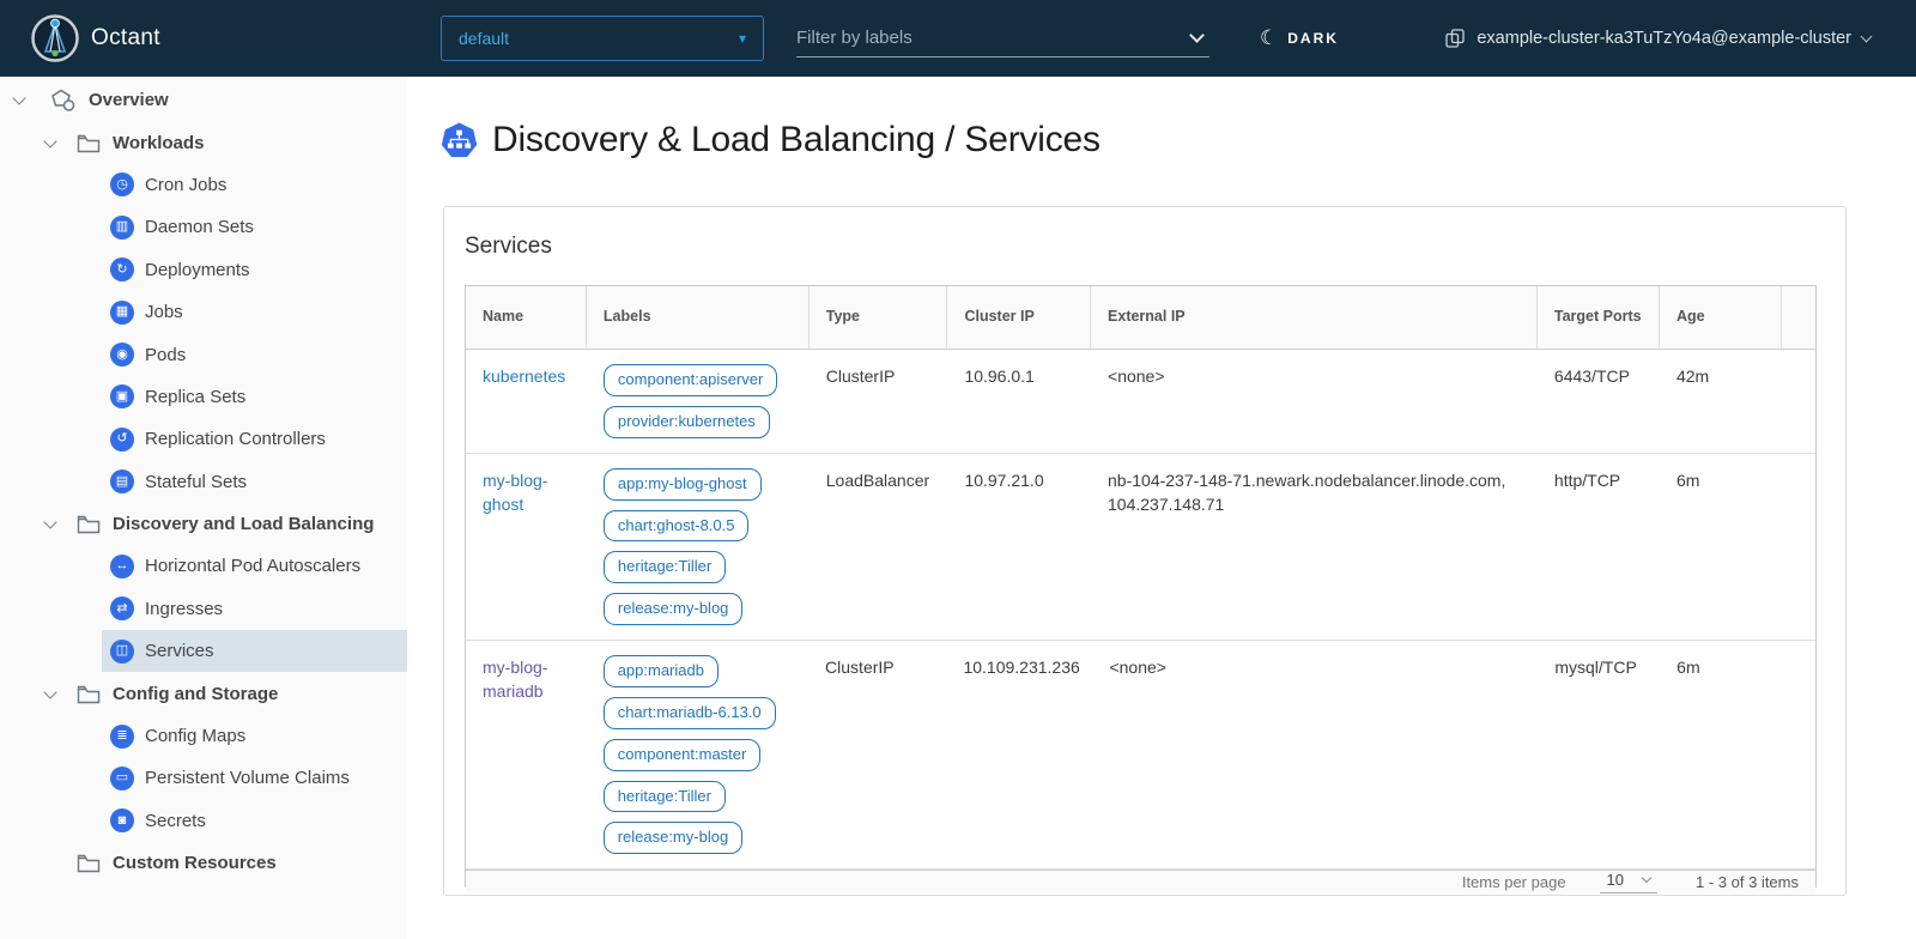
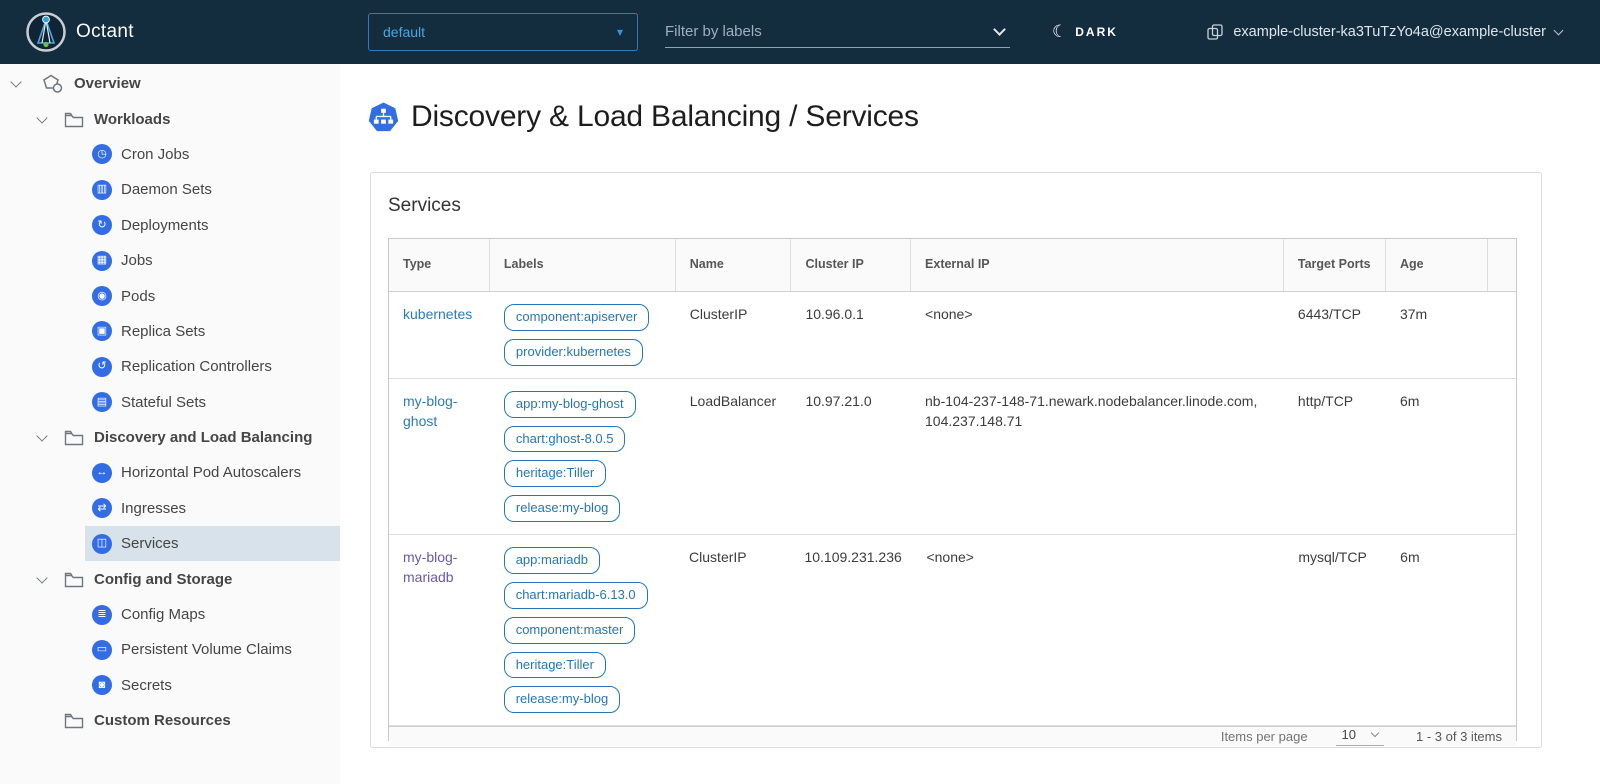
  Octant
  default
  ▾
  Filter by labels
  ☾
  DARK
  example-cluster-ka3TuTzYo4a@example-cluster
  Overview
  Workloads
  ◷
  Cron Jobs
  ▥
  Daemon Sets
  ↻
  Deployments
  ▦
  Jobs
  ◉
  Pods
  ▣
  Replica Sets
  ↺
  Replication Controllers
  ▤
  Stateful Sets
  Discovery and Load Balancing
  ↔
  Horizontal Pod Autoscalers
  ⇄
  Ingresses
  ◫
  Services
  Config and Storage
  ≣
  Config Maps
  ▭
  Persistent Volume Claims
  ◙
  Secrets
  Custom Resources
  Discovery & Load Balancing / Services
  Services
- Name
+ Type
  Labels
- Type
+ Name
  Cluster IP
  External IP
  Target Ports
  Age
  kubernetes
  component:apiserver
  provider:kubernetes
  ClusterIP
  10.96.0.1
  <none>
  6443/TCP
- 42m
+ 37m
  my-blog-ghost
  app:my-blog-ghost
  chart:ghost-8.0.5
  heritage:Tiller
  release:my-blog
  LoadBalancer
  10.97.21.0
  nb-104-237-148-71.newark.nodebalancer.linode.com, 104.237.148.71
  http/TCP
  6m
  my-blog-mariadb
  app:mariadb
  chart:mariadb-6.13.0
  component:master
  heritage:Tiller
  release:my-blog
  ClusterIP
  10.109.231.236
  <none>
  mysql/TCP
  6m
  Items per page
  10
  1 - 3 of 3 items
